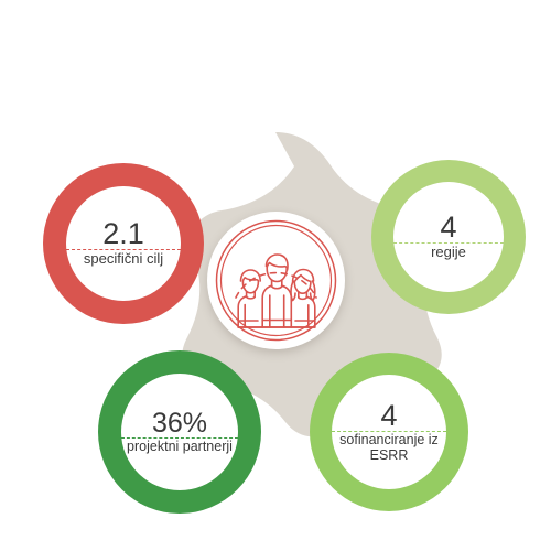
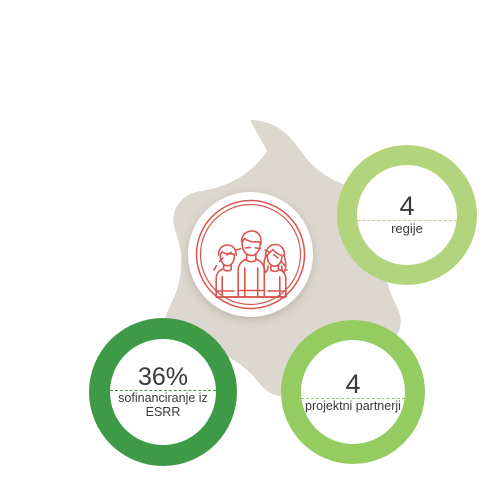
- 2.1
- specifični cilj
  4
  regije
  36%
- projektni partnerji
+ sofinanciranje iz ESRR
  4
- sofinanciranje iz ESRR
+ projektni partnerji
